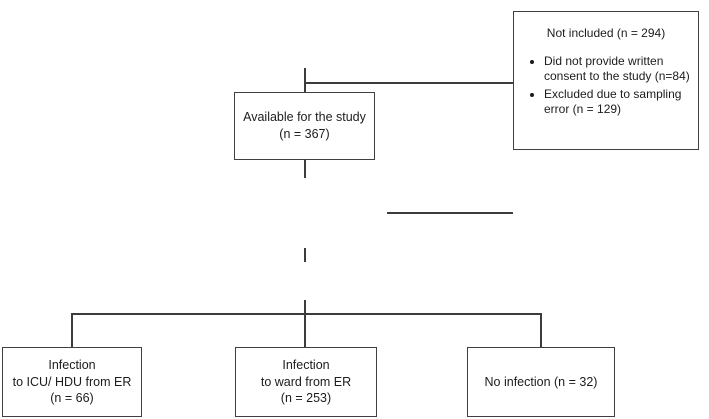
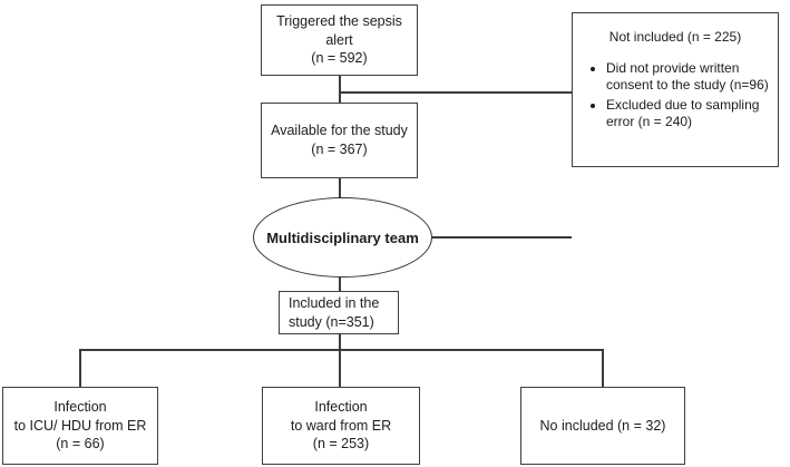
+ Triggered the sepsis
+ alert
+ (n = 592)
- Not included (n = 294)
+ Not included (n = 225)
- Did not provide written consent to the study (n=84)
+ Did not provide written consent to the study (n=96)
- Excluded due to sampling error (n = 129)
+ Excluded due to sampling error (n = 240)
  Available for the study
  (n = 367)
+ Multidisciplinary team
+ Included in the
+ study (n=351)
  Infection
  to ICU/ HDU from ER
  (n = 66)
  Infection
  to ward from ER
  (n = 253)
- No infection (n = 32)
+ No included (n = 32)
